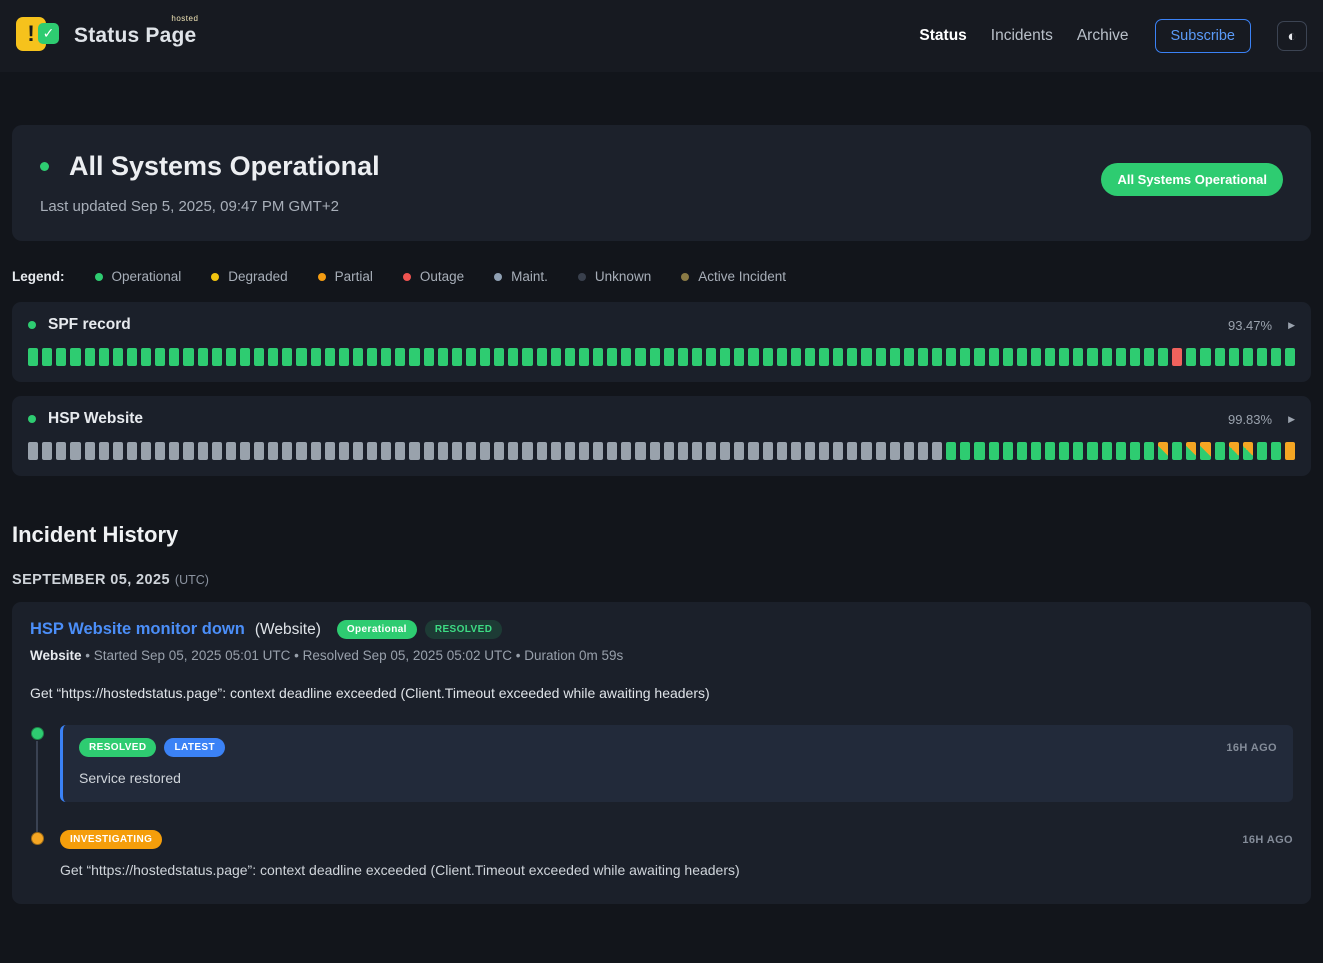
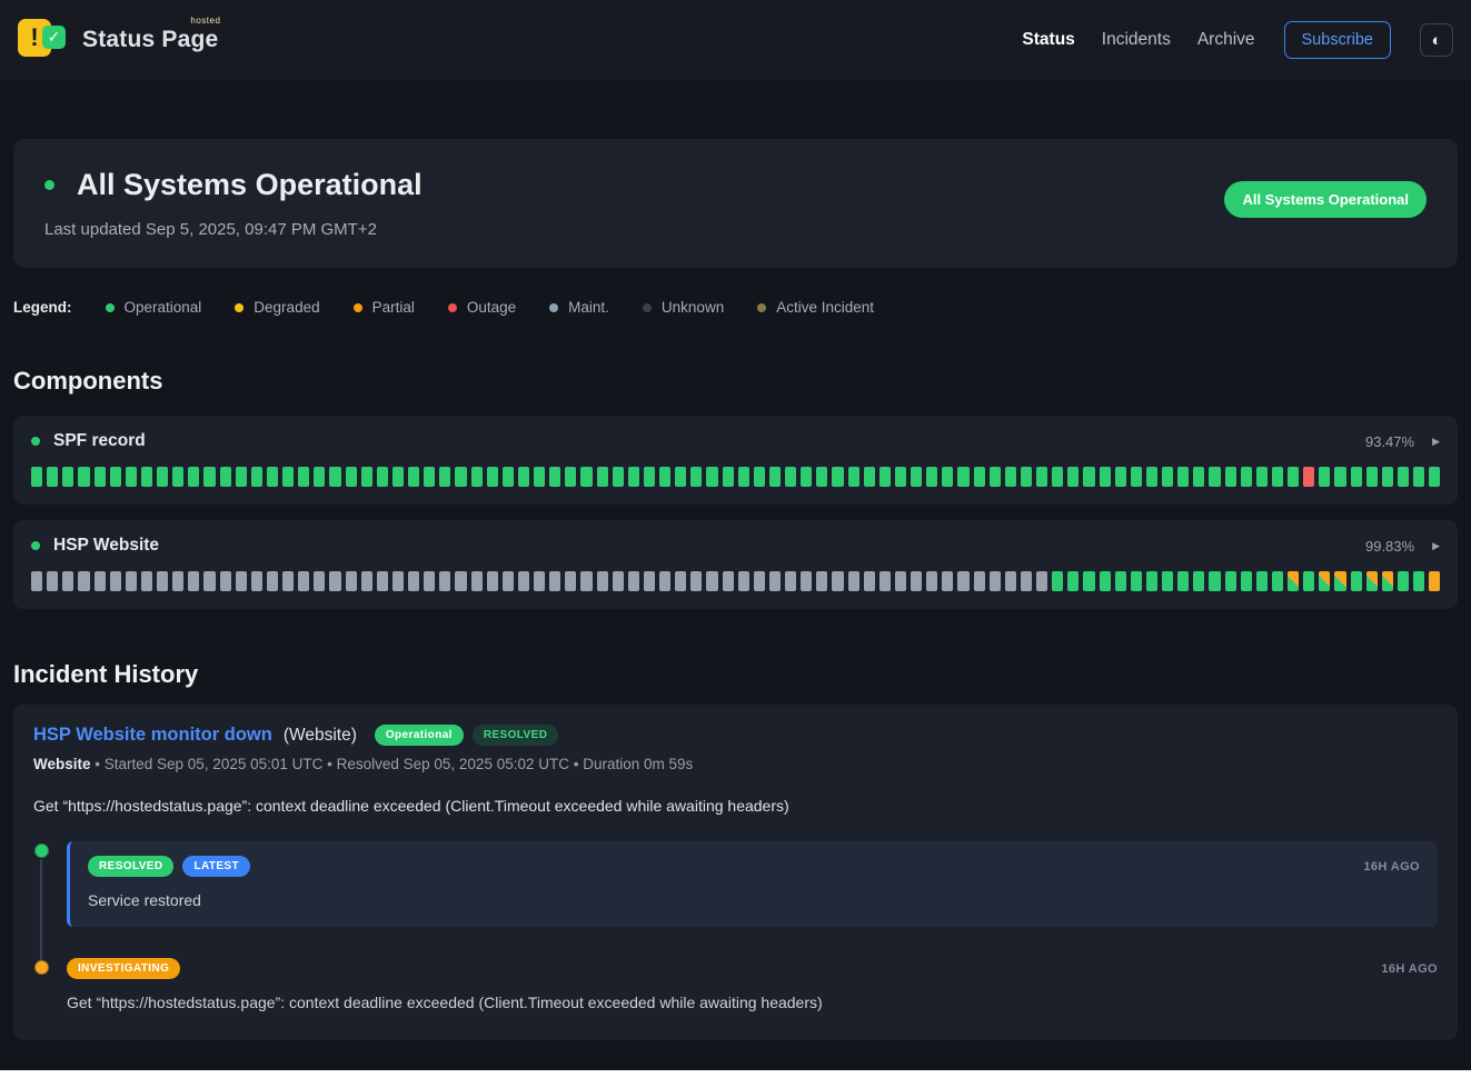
  !
  ✓
  hosted
  Status Page
  Status
  Incidents
  Archive
  Subscribe
  ◐
  All Systems Operational
  Last updated Sep 5, 2025, 09:47 PM GMT+2
  All Systems Operational
  Legend:
  Operational
  Degraded
  Partial
  Outage
  Maint.
  Unknown
  Active Incident
+ Components
  SPF record
  93.47%
  ▶
  HSP Website
  99.83%
  ▶
  Incident History
- SEPTEMBER 05, 2025 (UTC)
  HSP Website monitor down
  (Website)
  Operational
  RESOLVED
  Website • Started Sep 05, 2025 05:01 UTC • Resolved Sep 05, 2025 05:02 UTC • Duration 0m 59s
  Get “https://hostedstatus.page”: context deadline exceeded (Client.Timeout exceeded while awaiting headers)
  RESOLVED
  LATEST
  16H AGO
  Service restored
  INVESTIGATING
  16H AGO
  Get “https://hostedstatus.page”: context deadline exceeded (Client.Timeout exceeded while awaiting headers)
